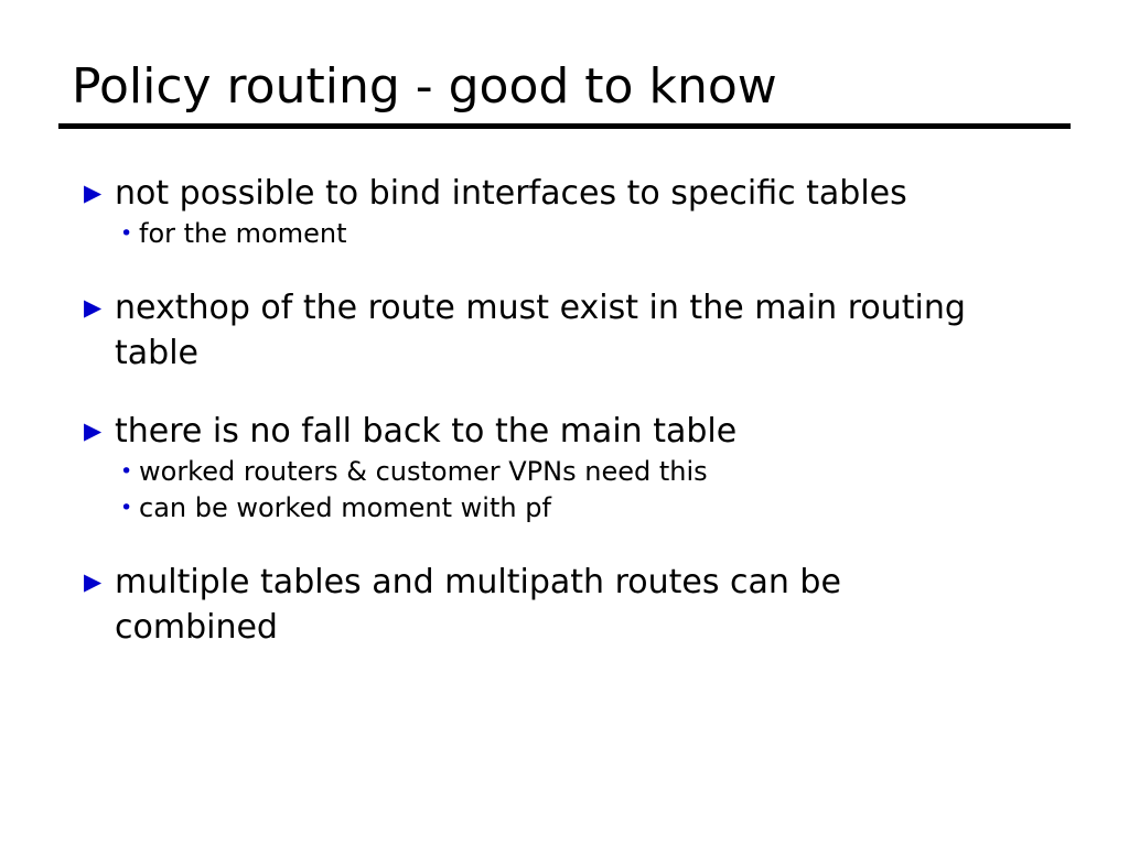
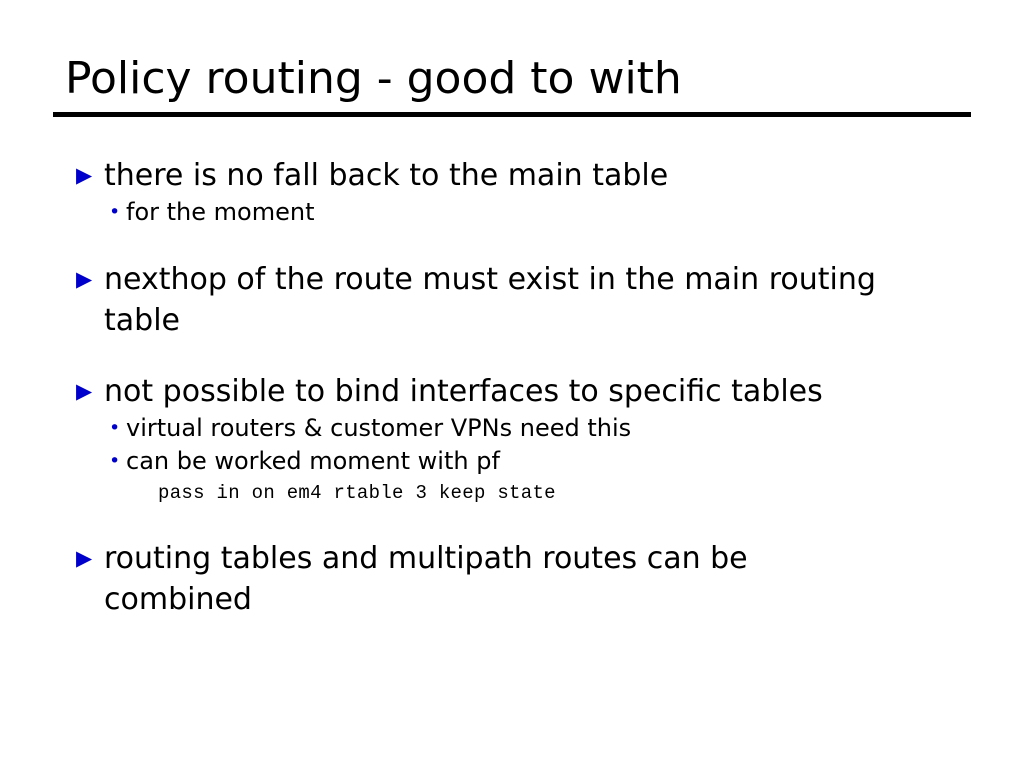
- Policy routing - good to know
+ Policy routing - good to with
  ▶
- not possible to bind interfaces to specific tables
+ there is no fall back to the main table
  •
  for the moment
  ▶
  nexthop of the route must exist in the main routing table
  ▶
- there is no fall back to the main table
+ not possible to bind interfaces to specific tables
  •
- worked routers & customer VPNs need this
+ virtual routers & customer VPNs need this
  •
  can be worked moment with pf
+ pass in on em4 rtable 3 keep state
  ▶
- multiple tables and multipath routes can be combined
+ routing tables and multipath routes can be combined
